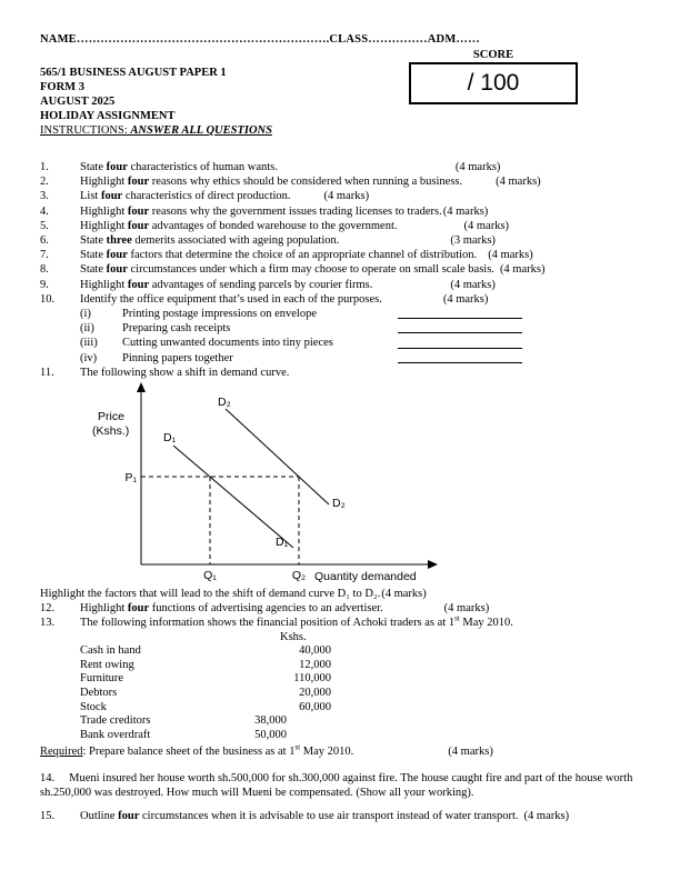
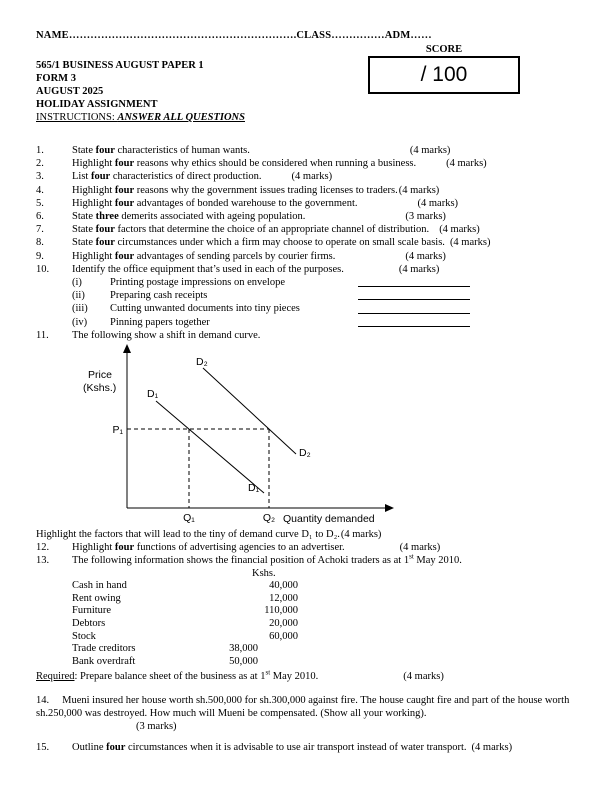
  NAME……………………………………………………….CLASS……………ADM……
  565/1 BUSINESS AUGUST PAPER 1
  FORM 3
  AUGUST 2025
  HOLIDAY ASSIGNMENT
  INSTRUCTIONS: ANSWER ALL QUESTIONS
  1.
  State four characteristics of human wants. (4 marks)
  2.
  Highlight four reasons why ethics should be considered when running a business. (4 marks)
  3.
  List four characteristics of direct production. (4 marks)
  4.
  Highlight four reasons why the government issues trading licenses to traders.(4 marks)
  5.
  Highlight four advantages of bonded warehouse to the government. (4 marks)
  6.
  State three demerits associated with ageing population. (3 marks)
  7.
  State four factors that determine the choice of an appropriate channel of distribution. (4 marks)
  8.
  State four circumstances under which a firm may choose to operate on small scale basis. (4 marks)
  9.
  Highlight four advantages of sending parcels by courier firms. (4 marks)
  10.
  Identify the office equipment that’s used in each of the purposes. (4 marks)
  (i)
  Printing postage impressions on envelope
  (ii)
  Preparing cash receipts
  (iii)
  Cutting unwanted documents into tiny pieces
  (iv)
  Pinning papers together
  11.
  The following show a shift in demand curve.
  Price
  (Kshs.)
  D₂
  D₂
  D₁
  D₁
  P₁
  Q₁
  Q₂
  Quantity demanded
- Highlight the factors that will lead to the shift of demand curve D₁ to D₂.(4 marks)
+ Highlight the factors that will lead to the tiny of demand curve D₁ to D₂.(4 marks)
  12.
  Highlight four functions of advertising agencies to an advertiser. (4 marks)
  13.
  The following information shows the financial position of Achoki traders as at 1st May 2010.
  Kshs.
  Cash in hand
  40,000
  Rent owing
  12,000
  Furniture
  110,000
  Debtors
  20,000
  Stock
  60,000
  Trade creditors
  38,000
  Bank overdraft
  50,000
  Required: Prepare balance sheet of the business as at 1st May 2010. (4 marks)
  14. Mueni insured her house worth sh.500,000 for sh.300,000 against fire. The house caught fire and part of the house worth sh.250,000 was destroyed. How much will Mueni be compensated. (Show all your working).
+ (3 marks)
  15.
  Outline four circumstances when it is advisable to use air transport instead of water transport. (4 marks)
  SCORE
  / 100
